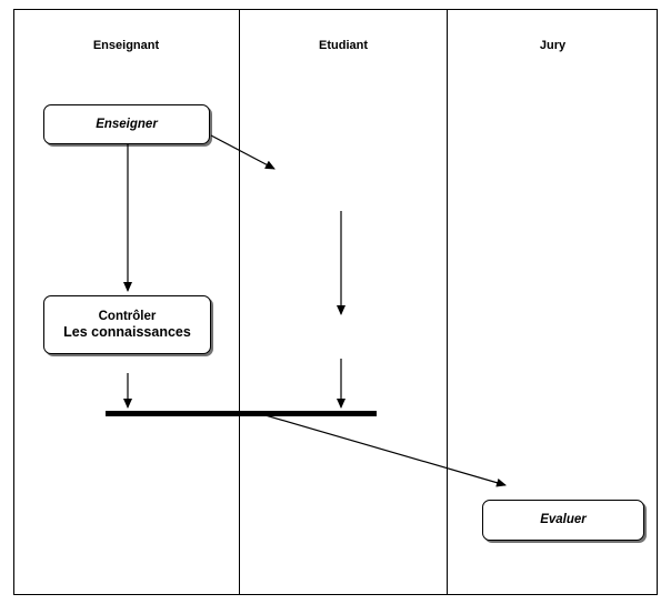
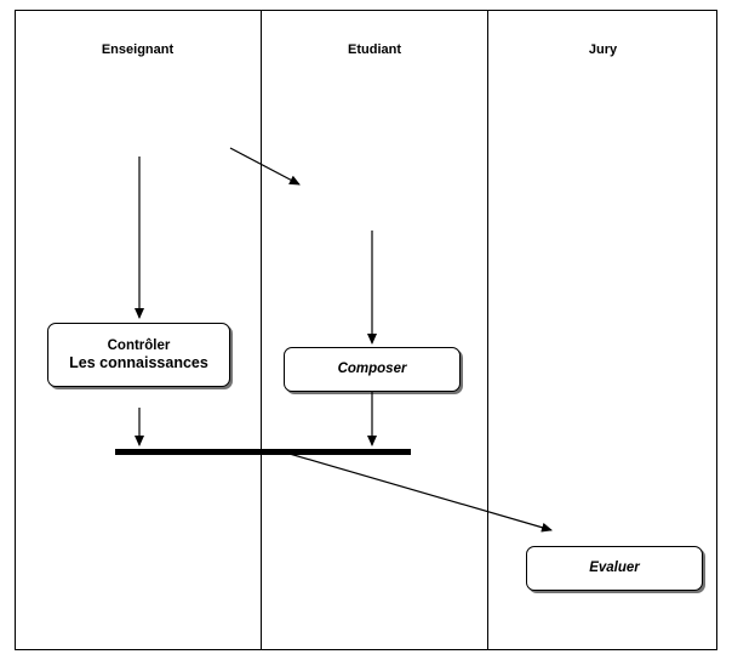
  Enseignant
  Etudiant
  Jury
- Enseigner
  Contrôler
  Les connaissances
+ Composer
  Evaluer
